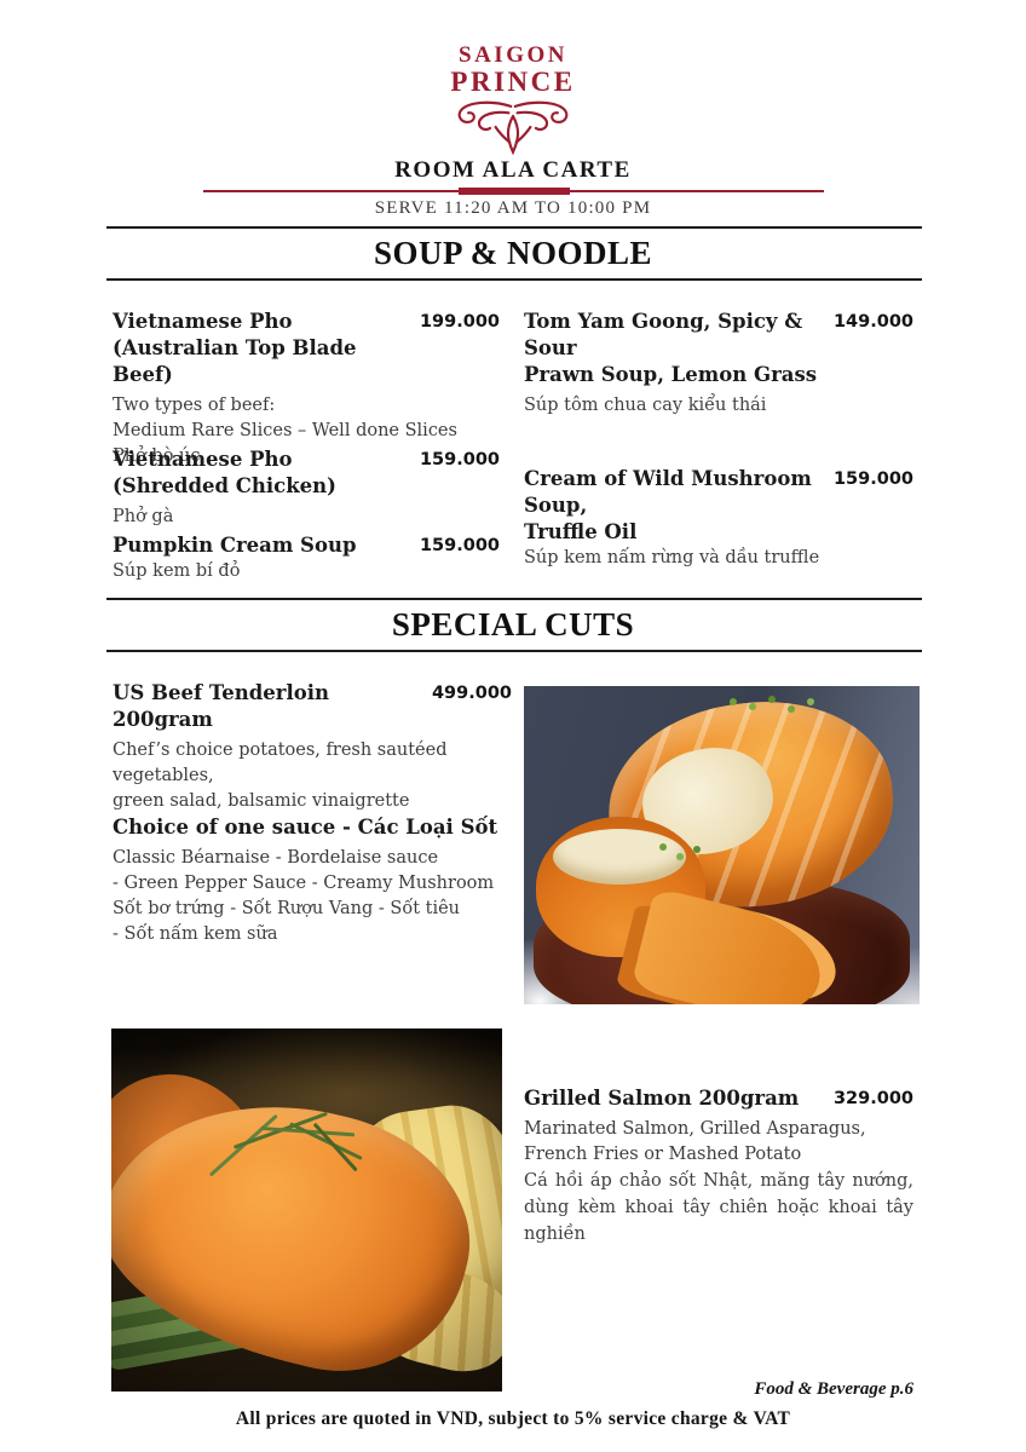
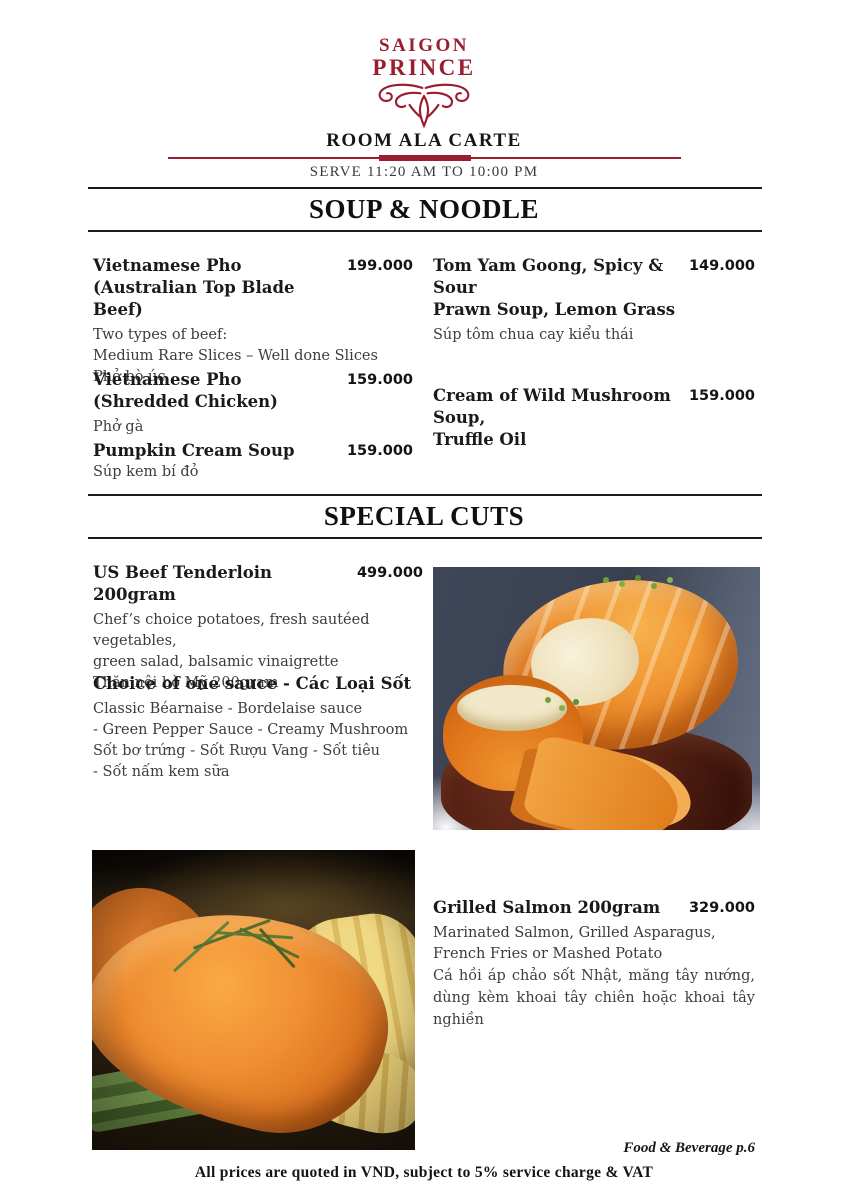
  SAIGON
  PRINCE
  ROOM ALA CARTE
  SERVE 11:20 AM TO 10:00 PM
  SOUP & NOODLE
  Vietnamese Pho
  (Australian Top Blade Beef)
  199.000
  Two types of beef:
  Medium Rare Slices – Well done Slices
  Phở bò úc
  Tom Yam Goong, Spicy & Sour
  Prawn Soup, Lemon Grass
  149.000
  Súp tôm chua cay kiểu thái
  Vietnamese Pho
  (Shredded Chicken)
  159.000
  Phở gà
  Cream of Wild Mushroom Soup,
  Truffle Oil
  159.000
- Súp kem nấm rừng và dầu truffle
  Pumpkin Cream Soup
  159.000
  Súp kem bí đỏ
  SPECIAL CUTS
  US Beef Tenderloin 200gram
  499.000
  Chef’s choice potatoes, fresh sautéed vegetables,
  green salad, balsamic vinaigrette
+ Thăn nội bò Mỹ 200gram
  Choice of one sauce - Các Loại Sốt
  Classic Béarnaise - Bordelaise sauce
  - Green Pepper Sauce - Creamy Mushroom
  Sốt bơ trứng - Sốt Rượu Vang - Sốt tiêu
  - Sốt nấm kem sữa
  Grilled Salmon 200gram
  329.000
  Marinated Salmon, Grilled Asparagus,
  French Fries or Mashed Potato
  Cá hồi áp chảo sốt Nhật, măng tây nướng, dùng kèm khoai tây chiên hoặc khoai tây nghiền
  Food & Beverage p.6
  All prices are quoted in VND, subject to 5% service charge & VAT
